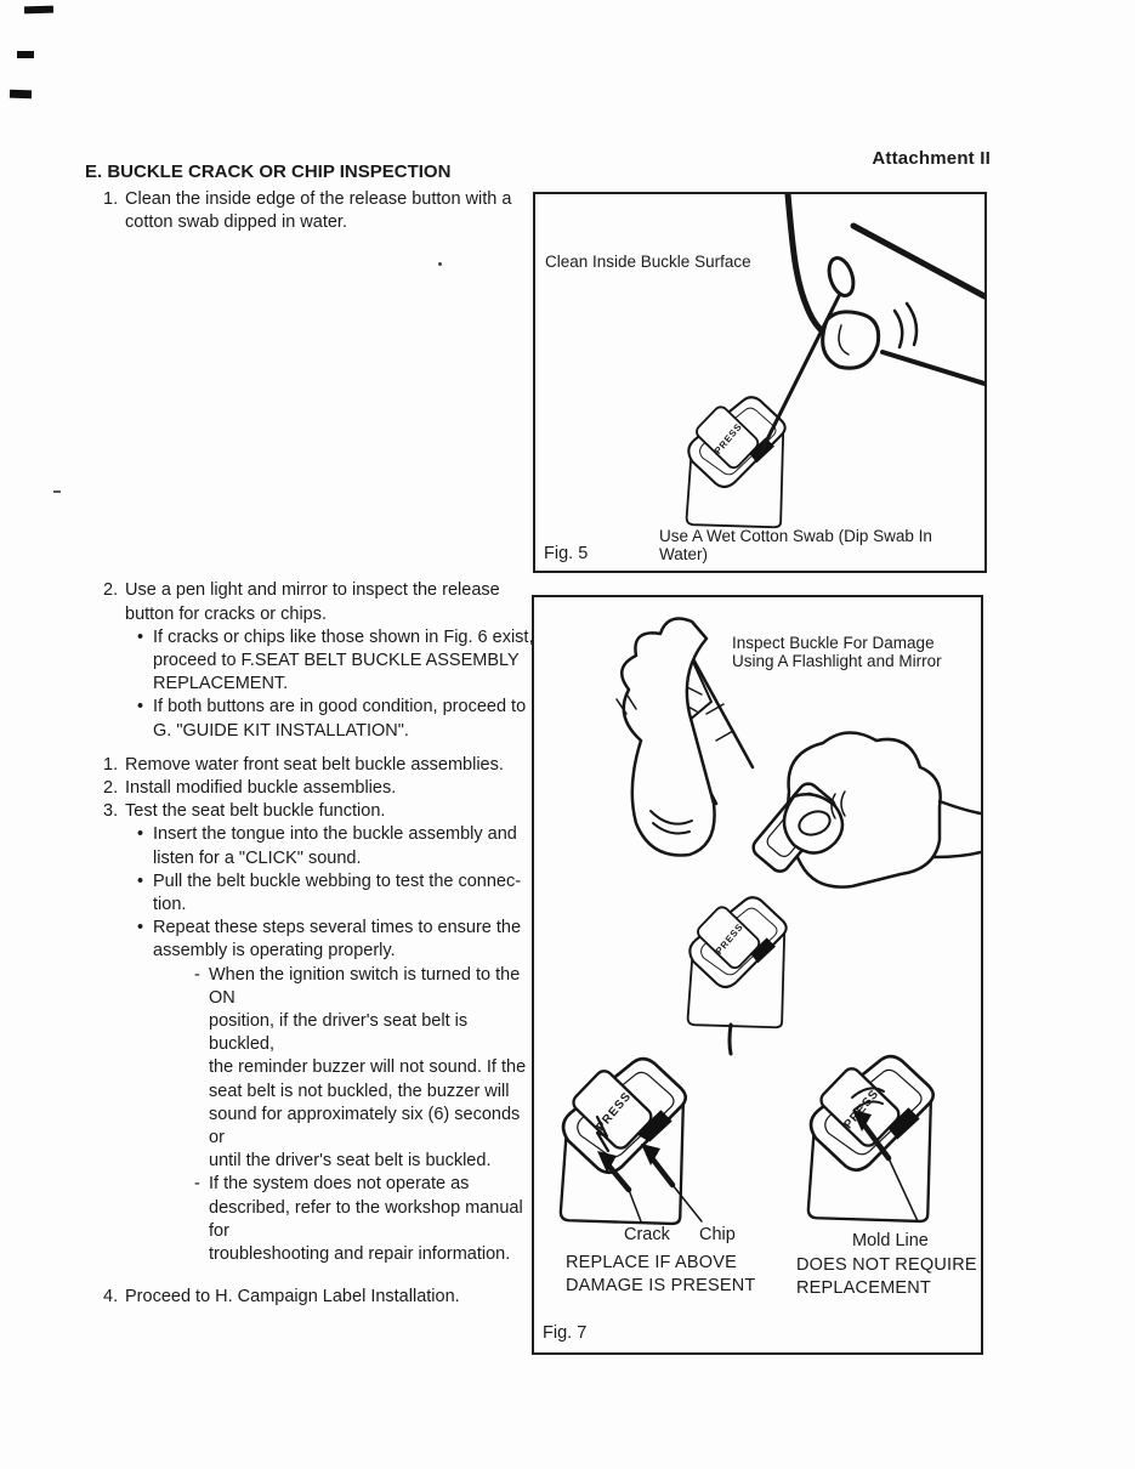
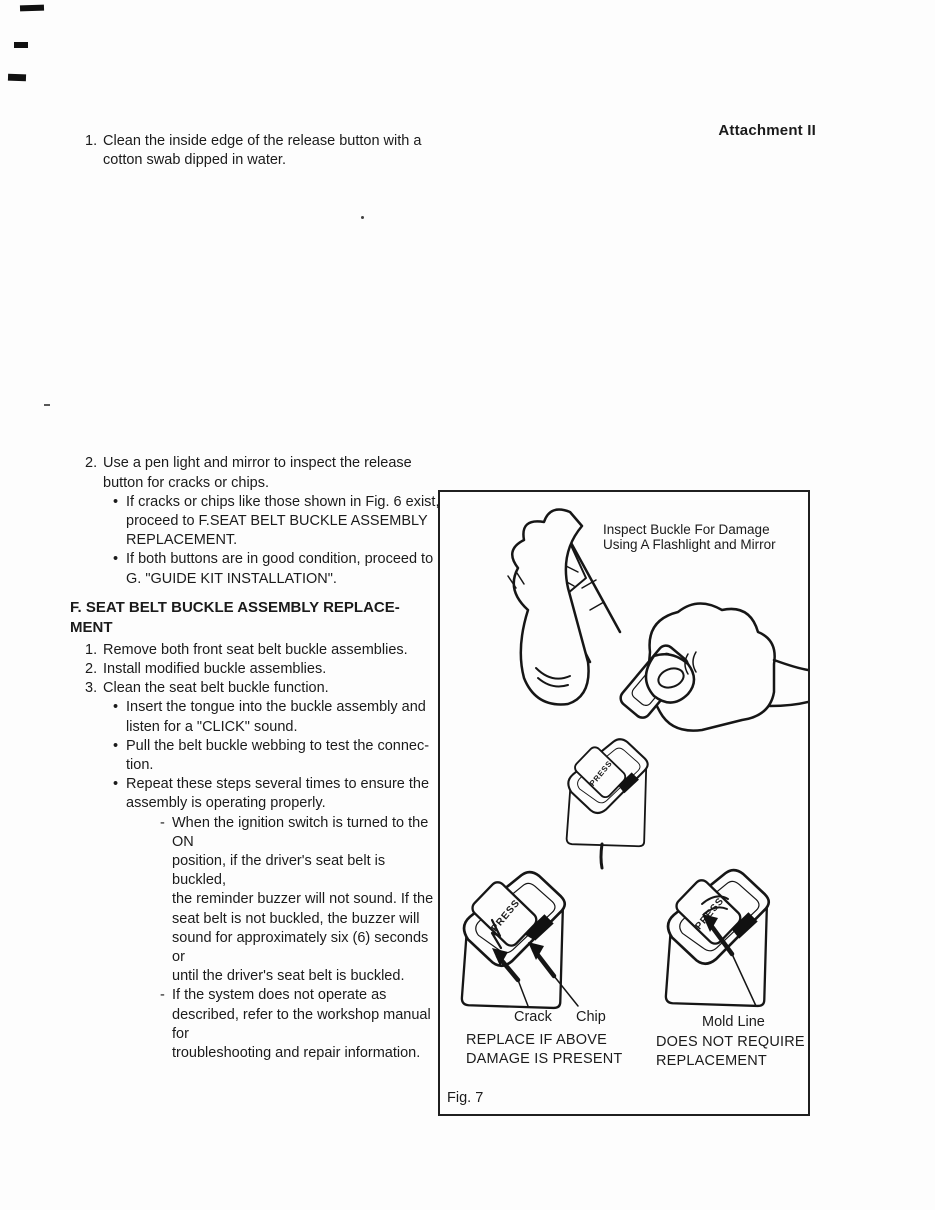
  Attachment II
- E. BUCKLE CRACK OR CHIP INSPECTION
  1.
  Clean the inside edge of the release button with a
  cotton swab dipped in water.
  2.
  Use a pen light and mirror to inspect the release
  button for cracks or chips.
  •
  If cracks or chips like those shown in Fig. 6 exist
  proceed to F.SEAT BELT BUCKLE ASSEMBLY
  REPLACEMENT.
  •
  If both buttons are in good condition, proceed to
  G. "GUIDE KIT INSTALLATION".
+ F. SEAT BELT BUCKLE ASSEMBLY REPLACE-
+ MENT
  1.
- Remove water front seat belt buckle assemblies.
+ Remove both front seat belt buckle assemblies.
  2.
  Install modified buckle assemblies.
  3.
- Test the seat belt buckle function.
+ Clean the seat belt buckle function.
  •
  Insert the tongue into the buckle assembly and
  listen for a "CLICK" sound.
  •
  Pull the belt buckle webbing to test the connec-
  tion.
  •
  Repeat these steps several times to ensure the
  assembly is operating properly.
  -
  When the ignition switch is turned to the ON
  position, if the driver's seat belt is buckled,
  the reminder buzzer will not sound. If the
  seat belt is not buckled, the buzzer will
  sound for approximately six (6) seconds or
  until the driver's seat belt is buckled.
  -
  If the system does not operate as
  described, refer to the workshop manual for
  troubleshooting and repair information.
- 4.
- Proceed to H. Campaign Label Installation.
- Clean Inside Buckle Surface
- Use A Wet Cotton Swab (Dip Swab In Water)
- Fig. 5
  Inspect Buckle For Damage
  Using A Flashlight and Mirror
  Crack
  Chip
  REPLACE IF ABOVE
  DAMAGE IS PRESENT
  Mold Line
  DOES NOT REQUIRE
  REPLACEMENT
  Fig. 7
